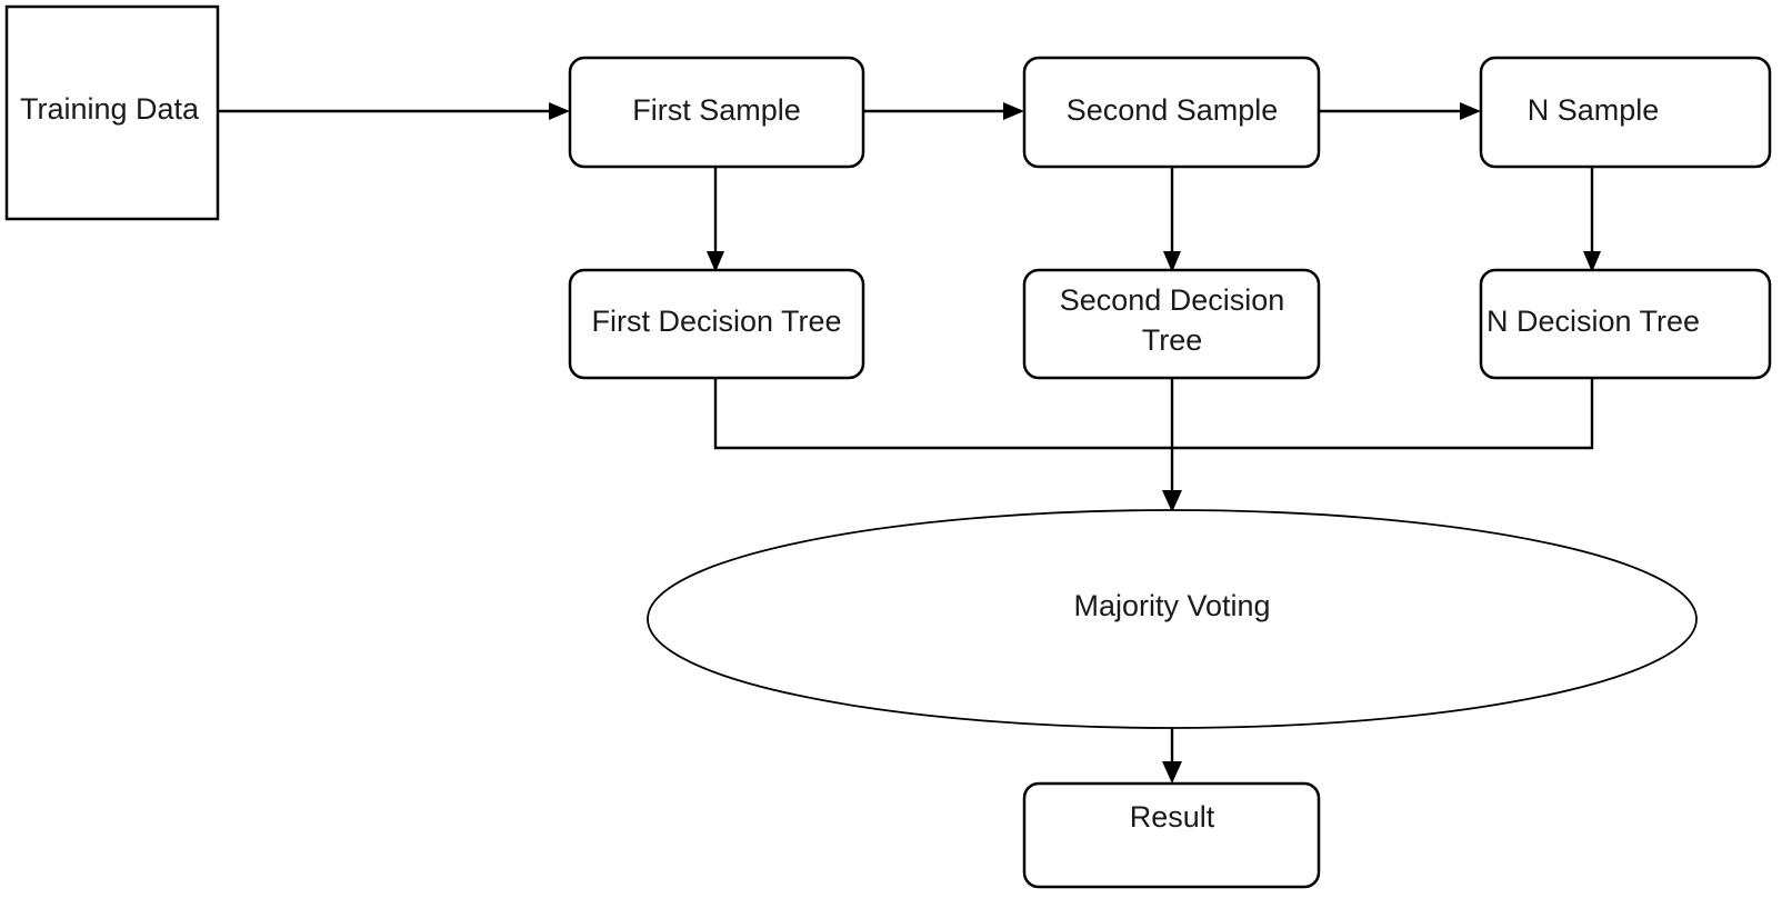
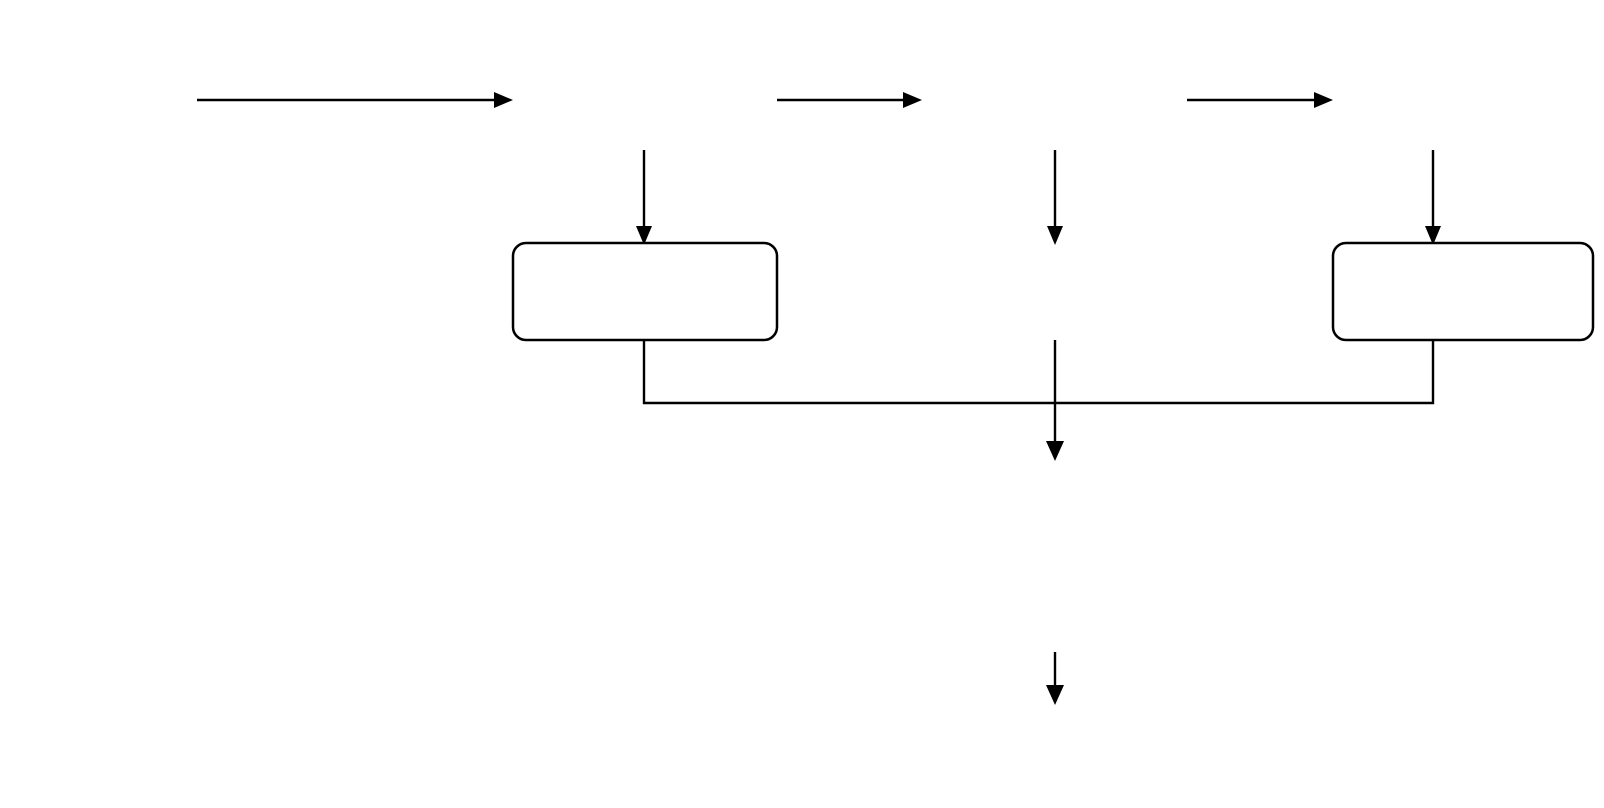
- Training Data
- First Sample
- Second Sample
- N Sample
- First Decision Tree
- Second Decision
- Tree
- N Decision Tree
- Majority Voting
- Result
